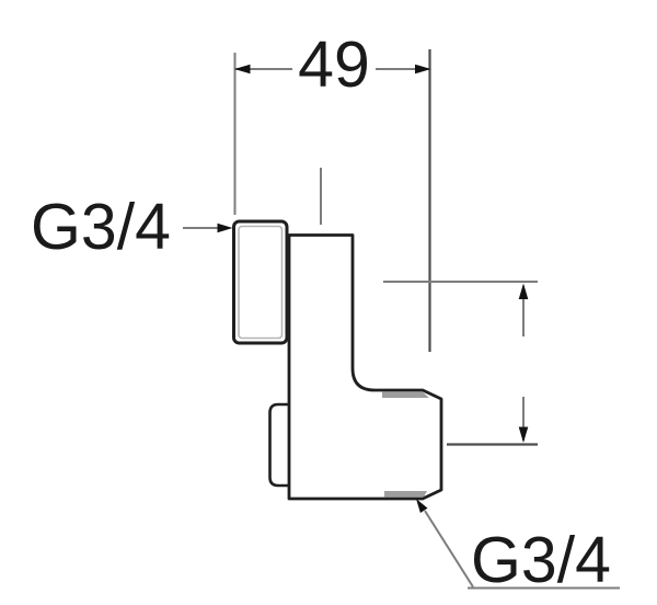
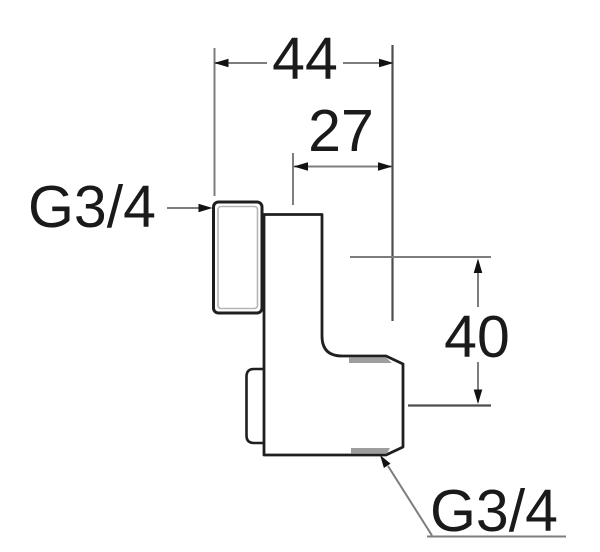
- 49
+ 44
+ 27
+ 40
  G3/4
  G3/4
